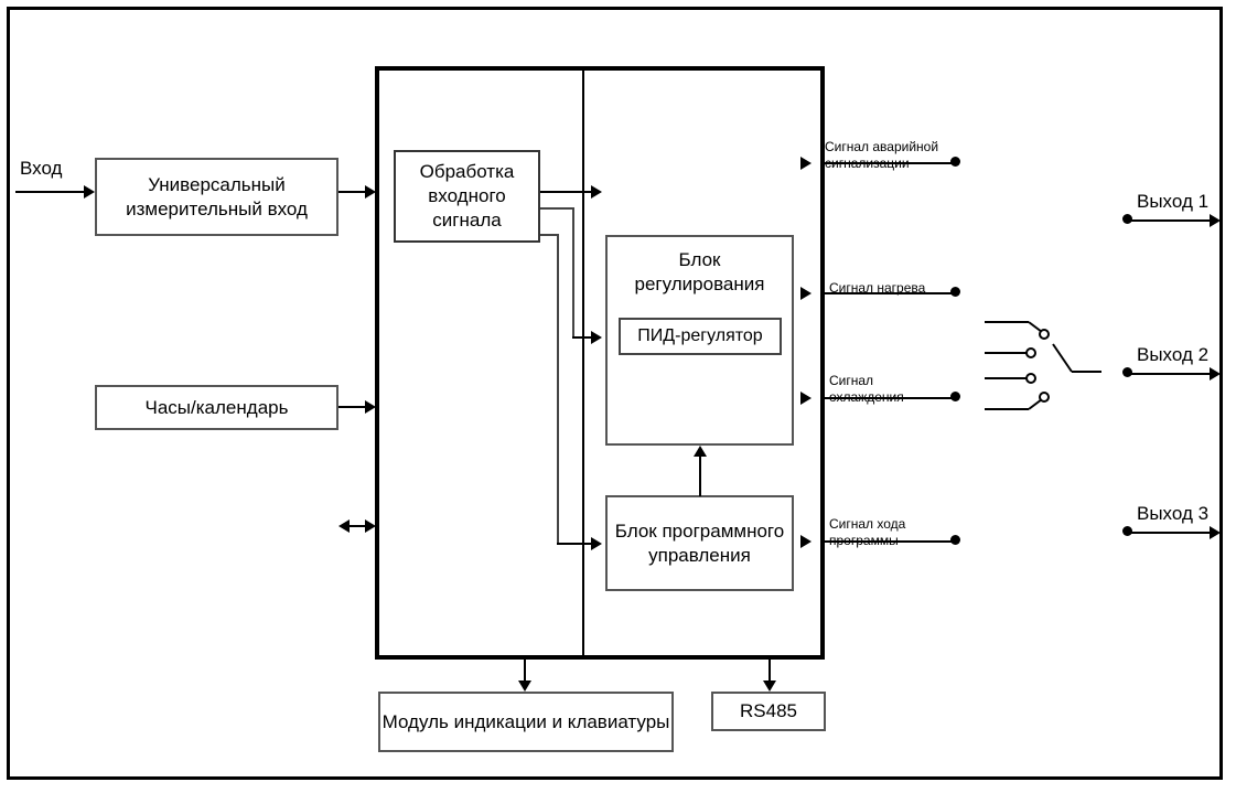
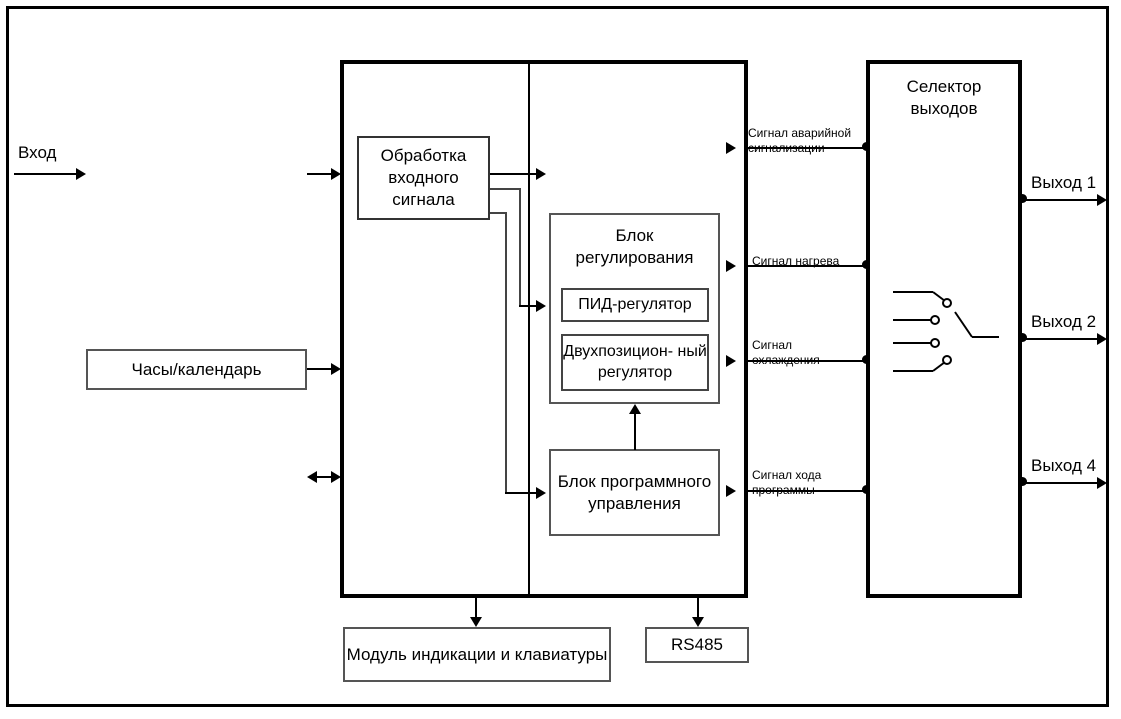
  Вход
- Универсальный измерительный вход
  Часы/календарь
  Обработка входного сигнала
  Блок
  регулирования
  ПИД-регулятор
+ Двухпозицион- ный регулятор
  Блок программного управления
  Сигнал аварийной
  сигнализации
  Сигнал нагрева
  Сигнал
  охлаждения
  Сигнал хода
  программы
+ Селектор
+ выходов
  Выход 1
  Выход 2
- Выход 3
+ Выход 4
  Модуль индикации и клавиатуры
  RS485
